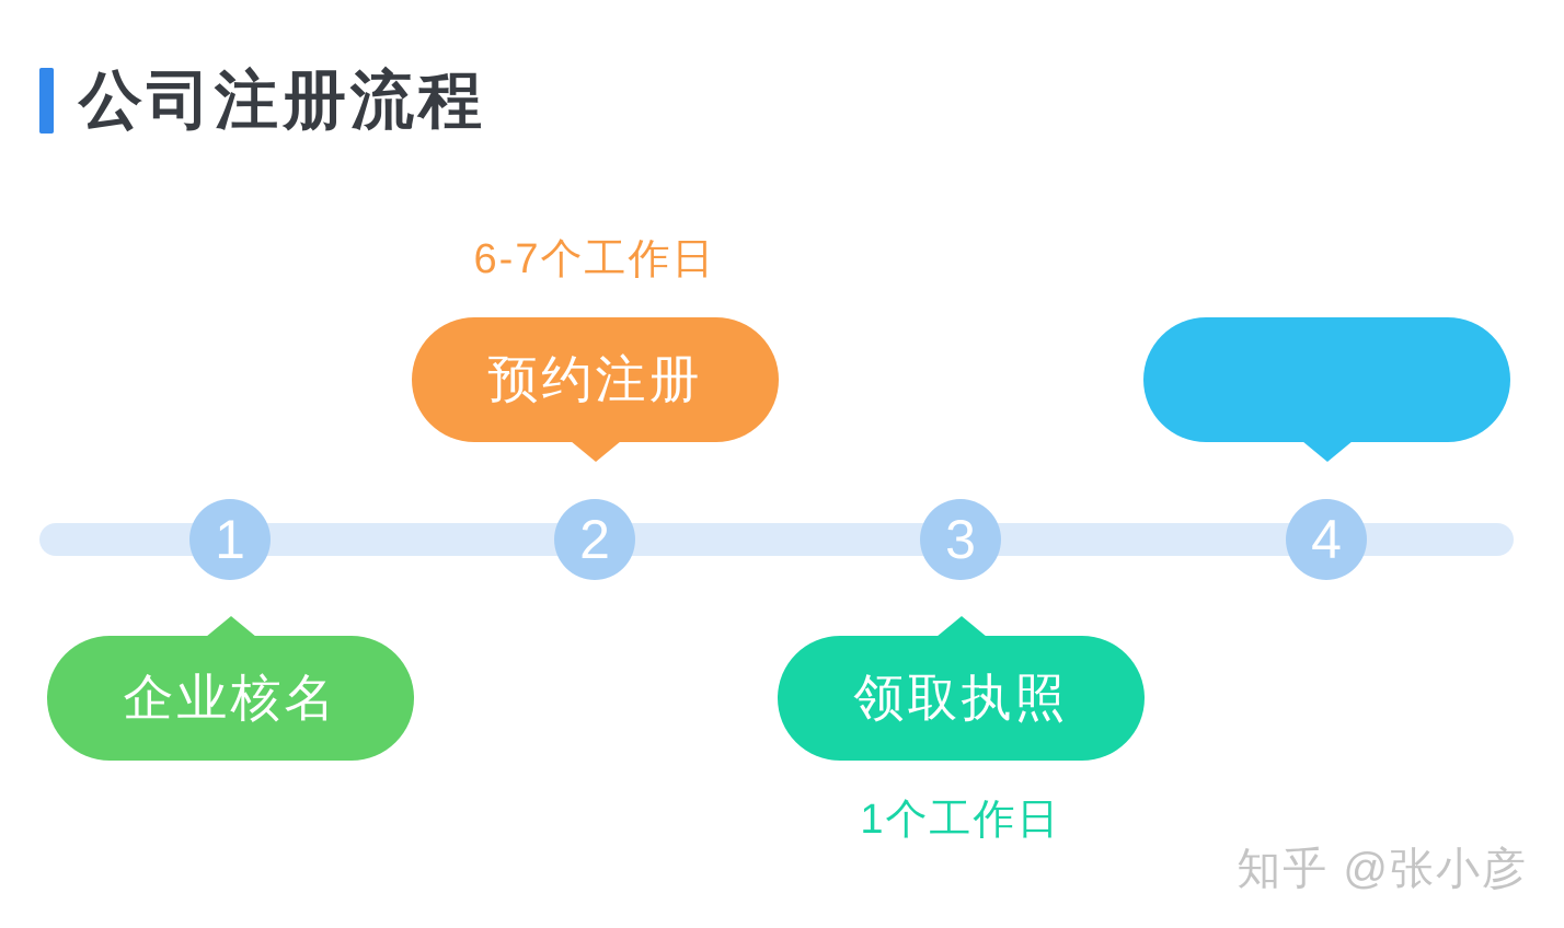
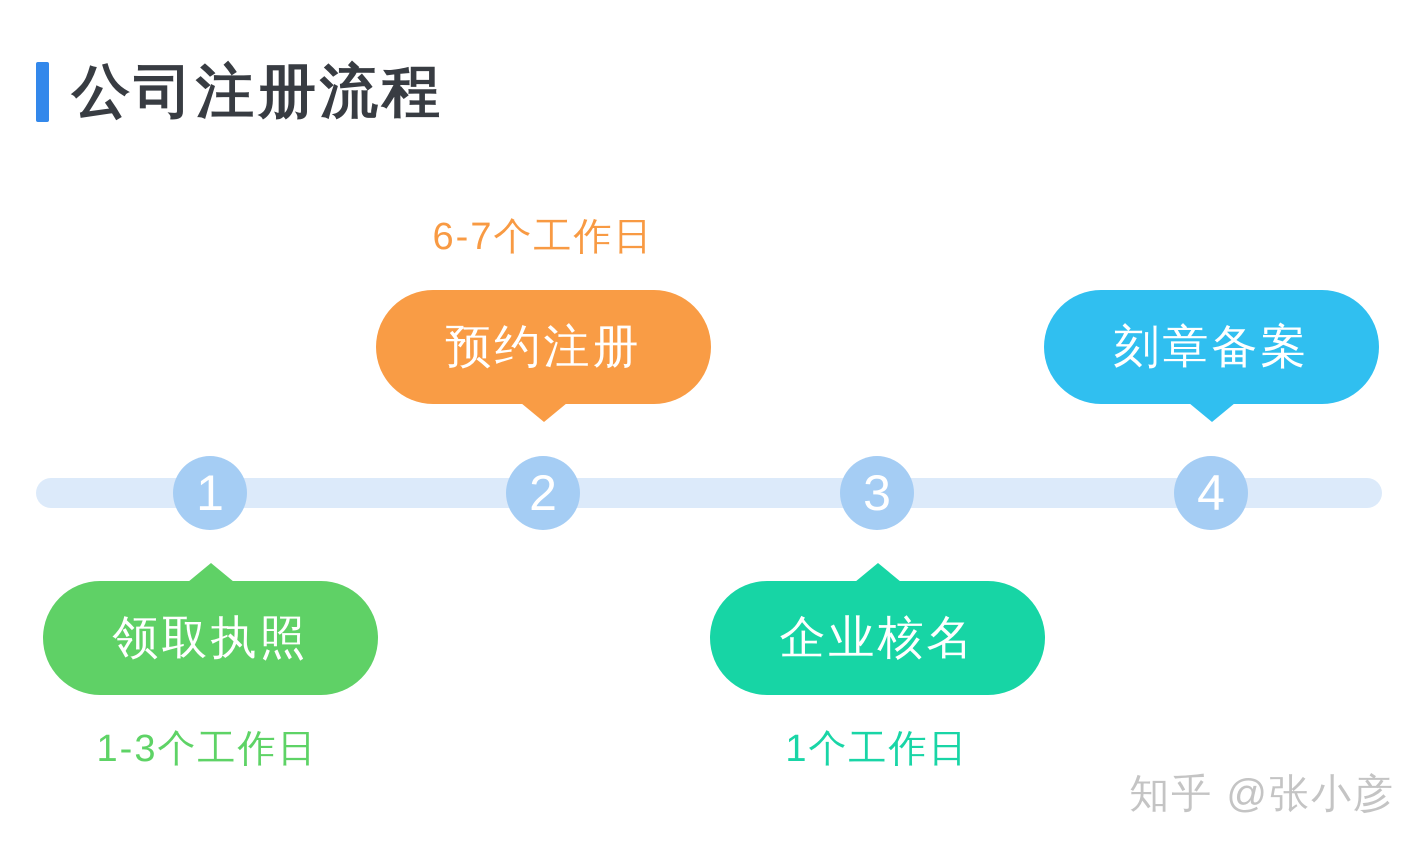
  公司注册流程
  1
  2
  3
  4
- 企业核名
+ 领取执照
  预约注册
- 领取执照
+ 企业核名
+ 刻章备案
+ 1-3个工作日
  6-7个工作日
  1个工作日
  知乎 @张小彦
